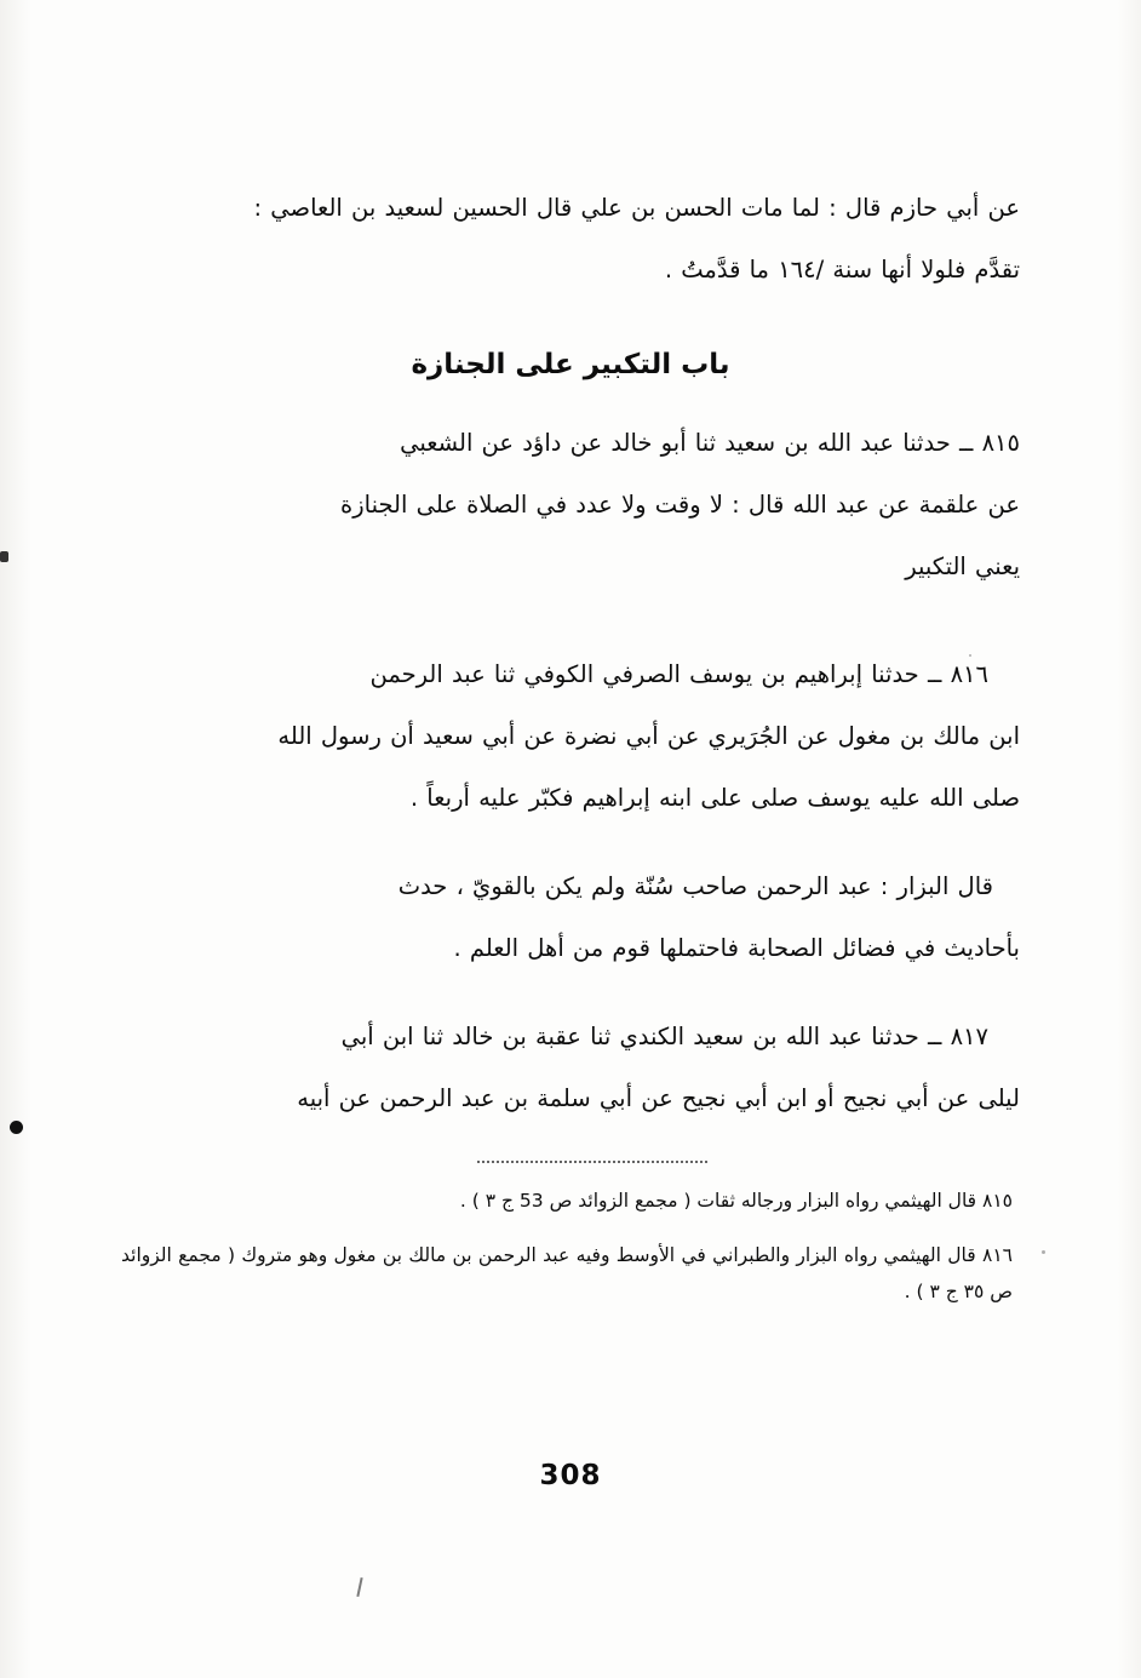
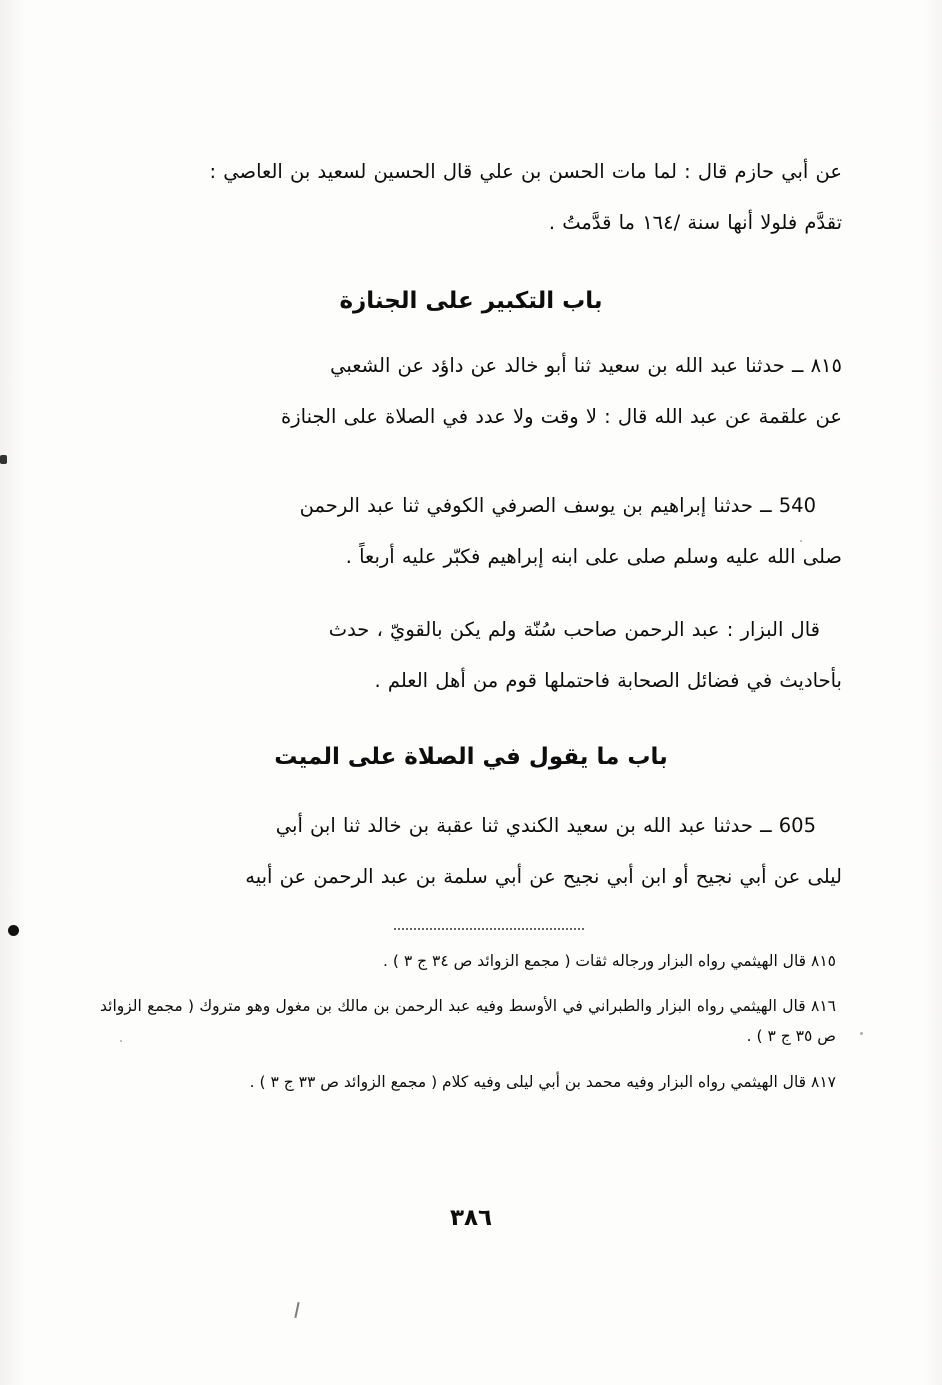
  عن أبي حازم قال : لما مات الحسن بن علي قال الحسين لسعيد بن العاصي :
  تقدَّم فلولا أنها سنة /١٦٤ ما قدَّمتُ .
  باب التكبير على الجنازة
  ٨١٥ ــ حدثنا عبد الله بن سعيد ثنا أبو خالد عن داؤد عن الشعبي
  عن علقمة عن عبد الله قال : لا وقت ولا عدد في الصلاة على الجنازة
- يعني التكبير
- ٨١٦ ــ حدثنا إبراهيم بن يوسف الصرفي الكوفي ثنا عبد الرحمن
+ 540 ــ حدثنا إبراهيم بن يوسف الصرفي الكوفي ثنا عبد الرحمن
- ابن مالك بن مغول عن الجُرَيري عن أبي نضرة عن أبي سعيد أن رسول الله
- صلى الله عليه يوسف صلى على ابنه إبراهيم فكبّر عليه أربعاً .
+ صلى الله عليه وسلم صلى على ابنه إبراهيم فكبّر عليه أربعاً .
  قال البزار : عبد الرحمن صاحب سُنّة ولم يكن بالقويّ ، حدث
  بأحاديث في فضائل الصحابة فاحتملها قوم من أهل العلم .
+ باب ما يقول في الصلاة على الميت
- ٨١٧ ــ حدثنا عبد الله بن سعيد الكندي ثنا عقبة بن خالد ثنا ابن أبي
+ 605 ــ حدثنا عبد الله بن سعيد الكندي ثنا عقبة بن خالد ثنا ابن أبي
  ليلى عن أبي نجيح أو ابن أبي نجيح عن أبي سلمة بن عبد الرحمن عن أبيه
- ٨١٥ قال الهيثمي رواه البزار ورجاله ثقات ( مجمع الزوائد ص 53 ج ٣ ) .
+ ٨١٥ قال الهيثمي رواه البزار ورجاله ثقات ( مجمع الزوائد ص ٣٤ ج ٣ ) .
  ٨١٦ قال الهيثمي رواه البزار والطبراني في الأوسط وفيه عبد الرحمن بن مالك بن مغول وهو متروك ( مجمع الزوائد ص ٣٥ ج ٣ ) .
+ ٨١٧ قال الهيثمي رواه البزار وفيه محمد بن أبي ليلى وفيه كلام ( مجمع الزوائد ص ٣٣ ج ٣ ) .
- 308
+ ٣٨٦
